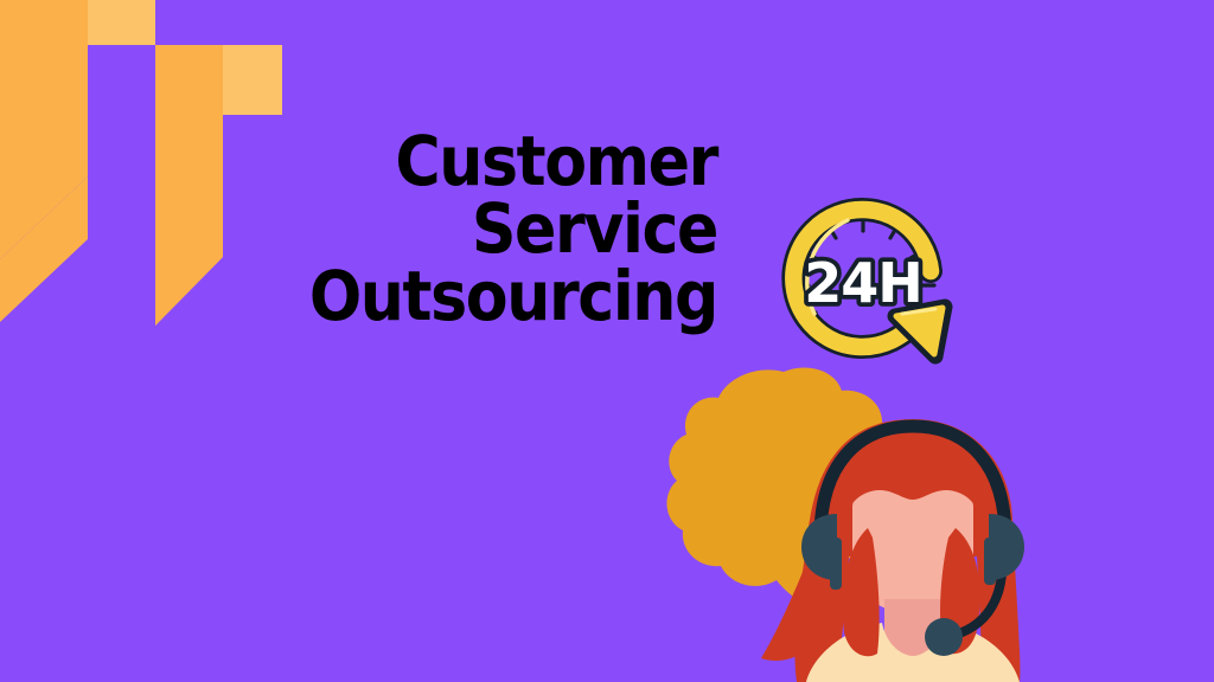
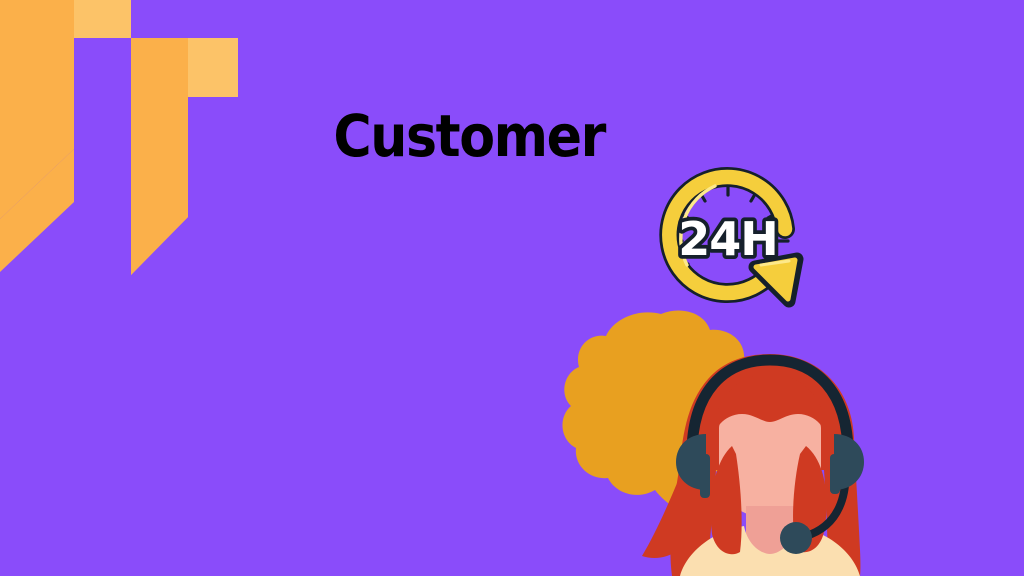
  Customer
- Service
- Outsourcing
  24H
